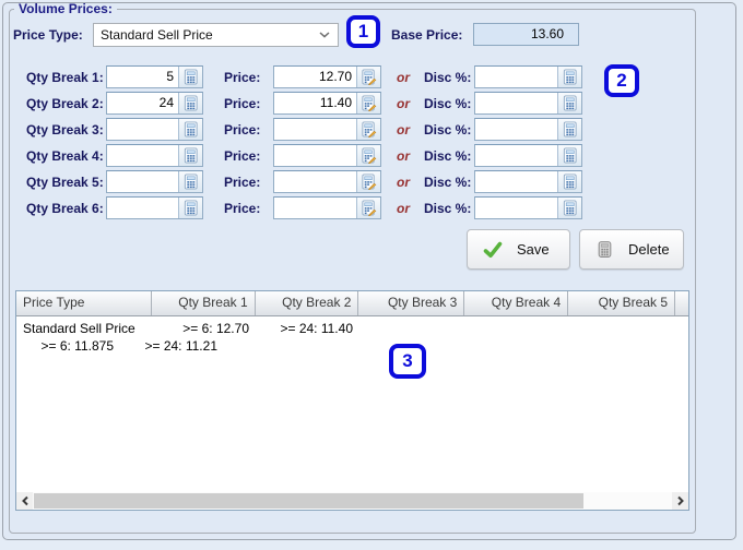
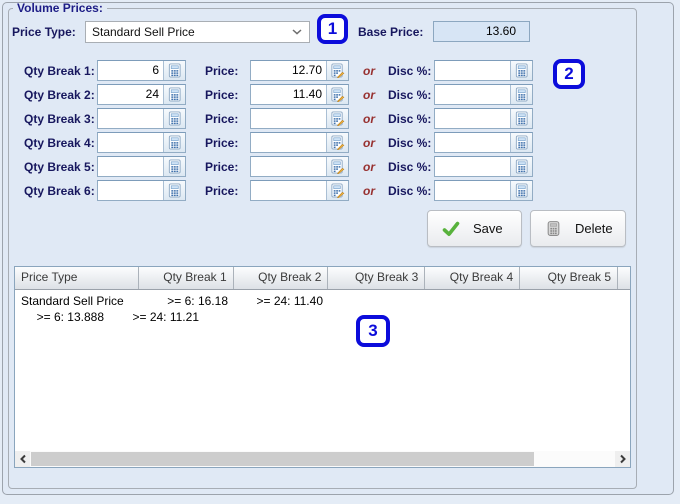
  Volume Prices:
  Price Type:
  Standard Sell Price
  1
  Base Price:
  13.60
  Qty Break 1:
- 5
+ 6
  Price:
  12.70
  or
  Disc %:
  2
  Qty Break 2:
  24
  Price:
  11.40
  or
  Disc %:
  Qty Break 3:
  Price:
  or
  Disc %:
  Qty Break 4:
  Price:
  or
  Disc %:
  Qty Break 5:
  Price:
  or
  Disc %:
  Qty Break 6:
  Price:
  or
  Disc %:
  Save
  Delete
  Price Type
  Qty Break 1
  Qty Break 2
  Qty Break 3
  Qty Break 4
  Qty Break 5
  Standard Sell Price
- >= 6: 12.70
+ >= 6: 16.18
  >= 24: 11.40
- >= 6: 11.875
+ >= 6: 13.888
  >= 24: 11.21
  3
